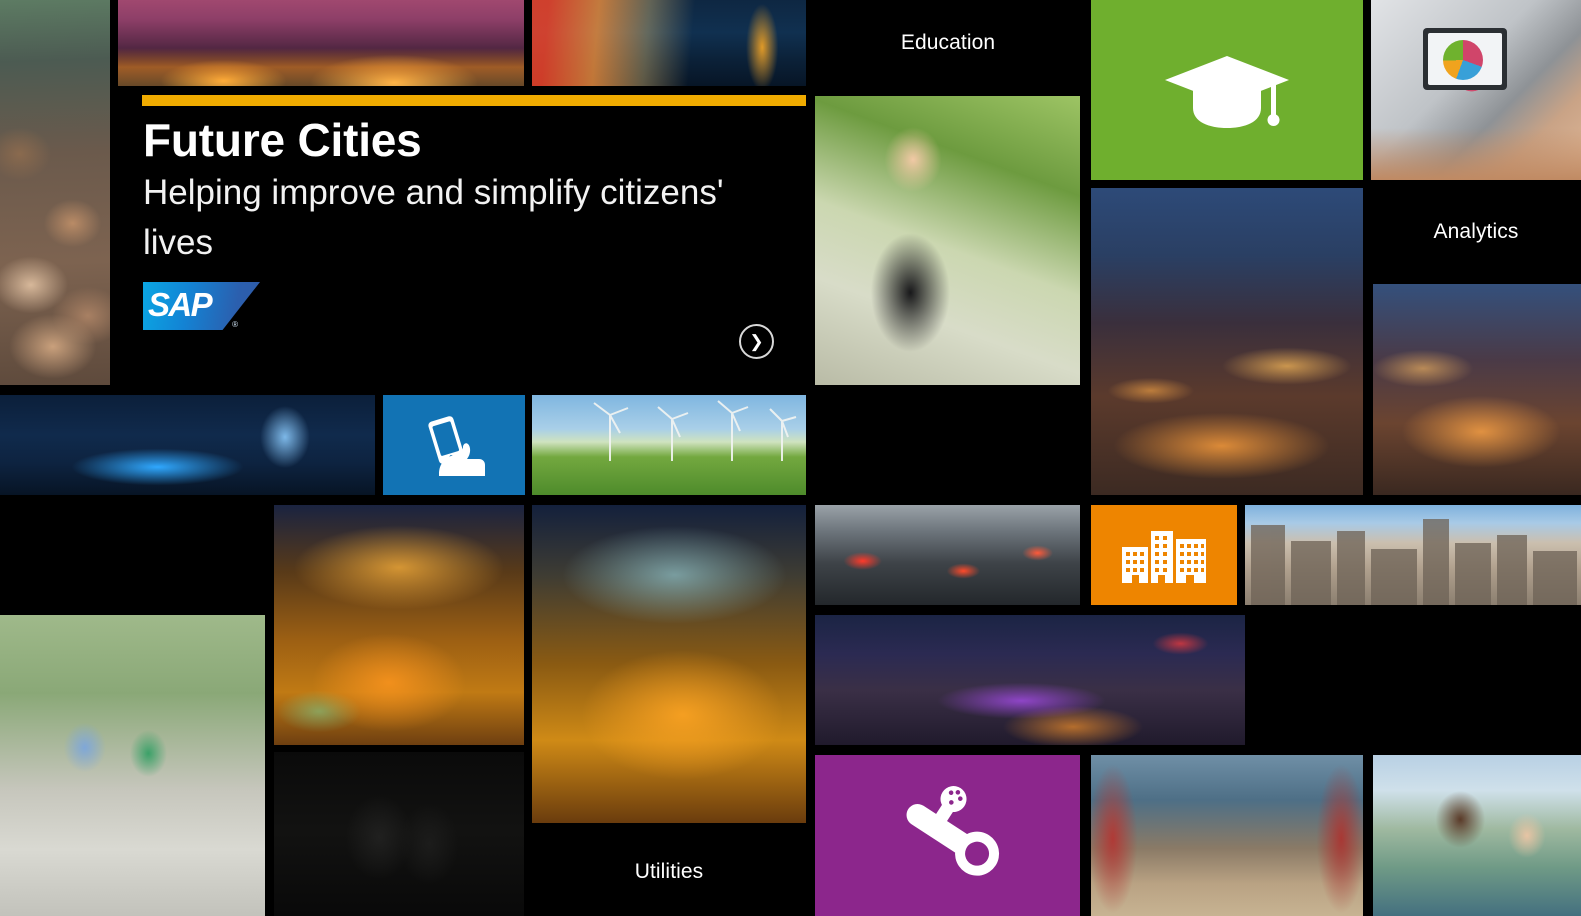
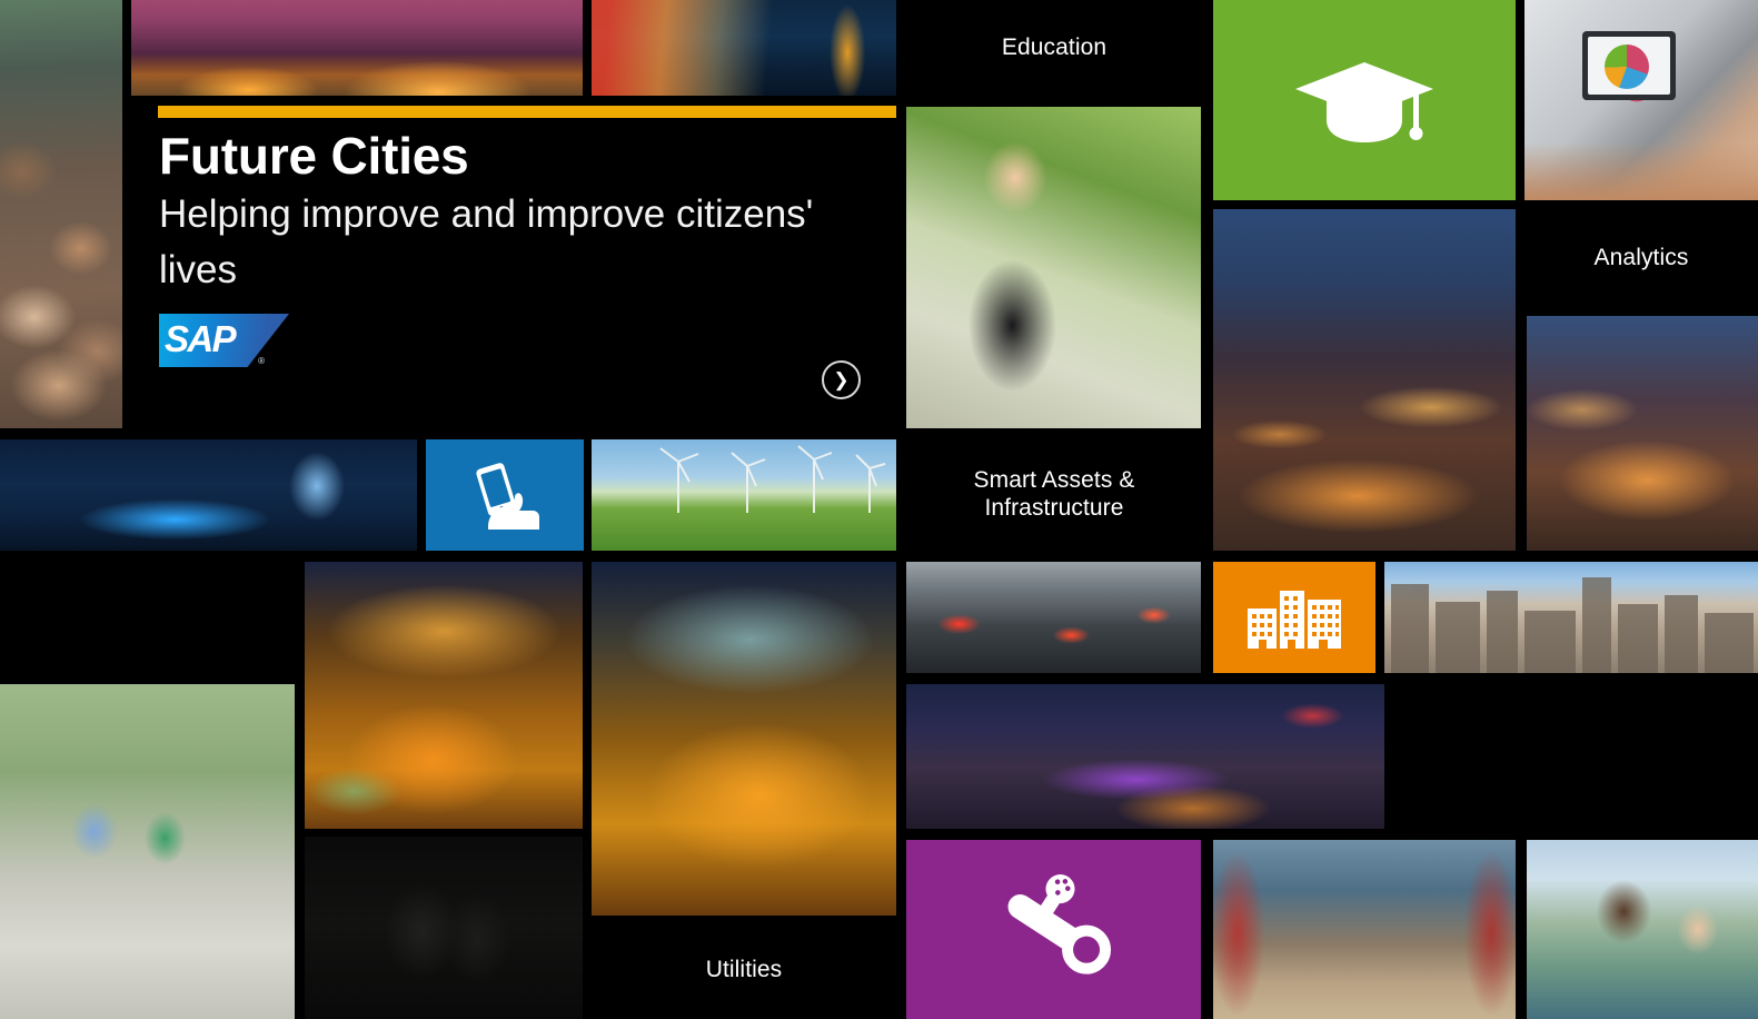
  Future Cities
- Helping improve and simplify citizens' lives
+ Helping improve and improve citizens' lives
  SAP
  ®
  ❯
  Education
  Analytics
+ Smart Assets & Infrastructure
  Utilities
